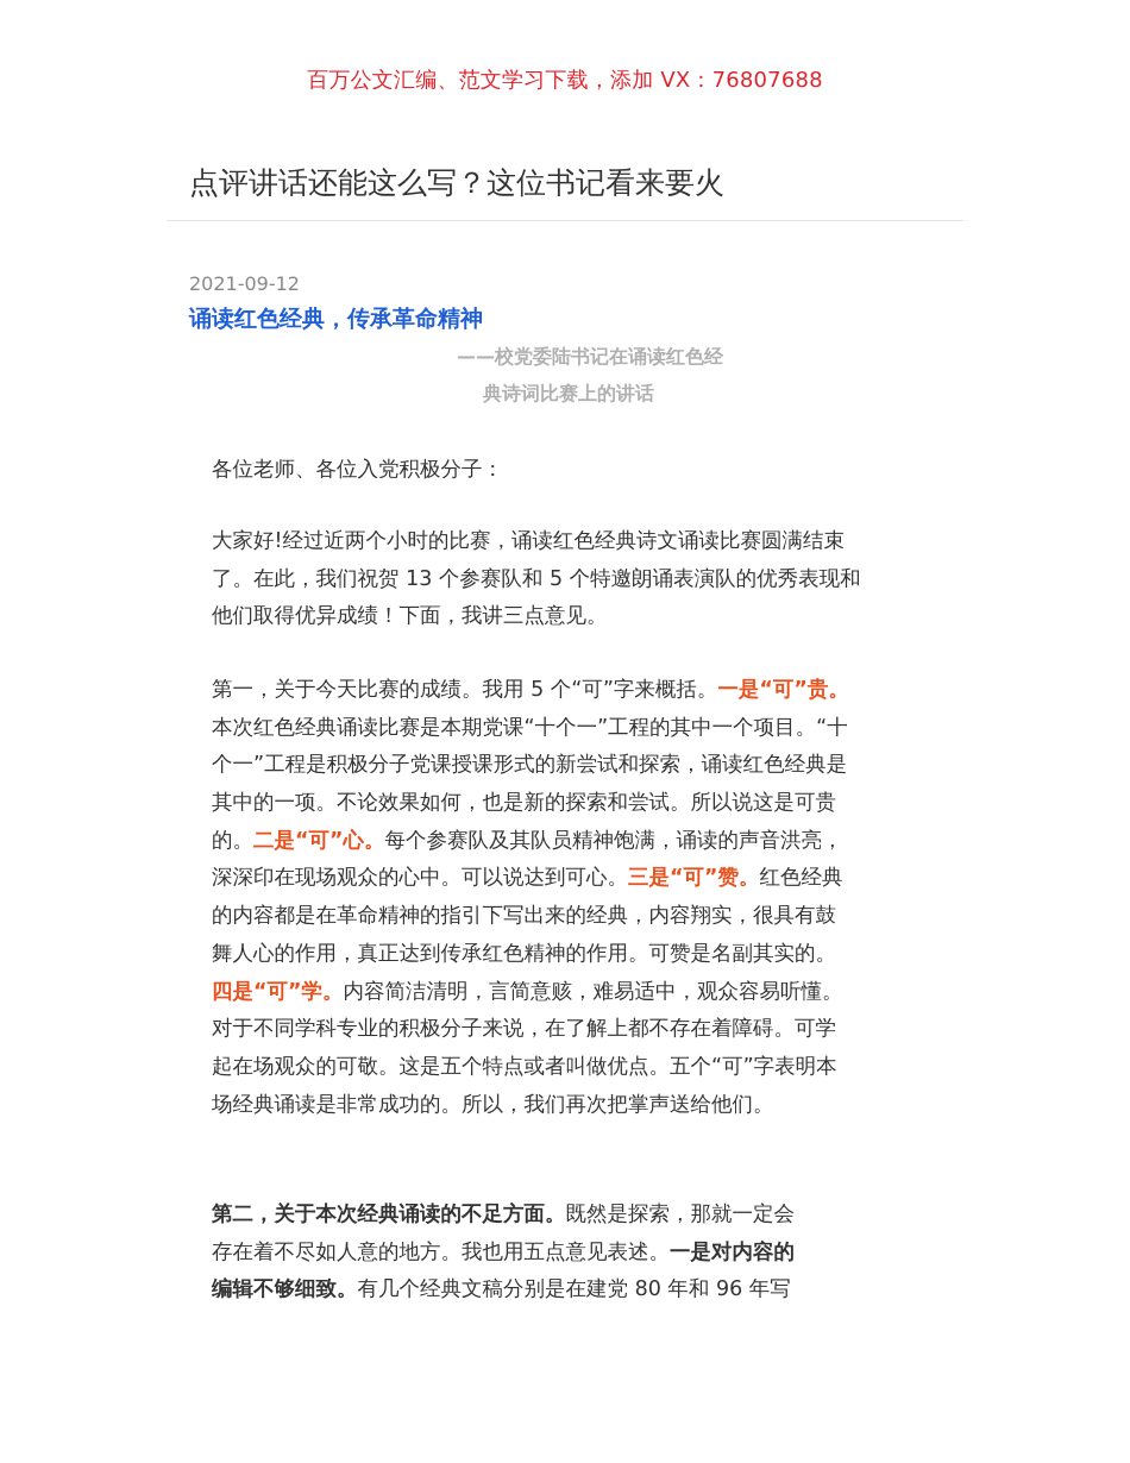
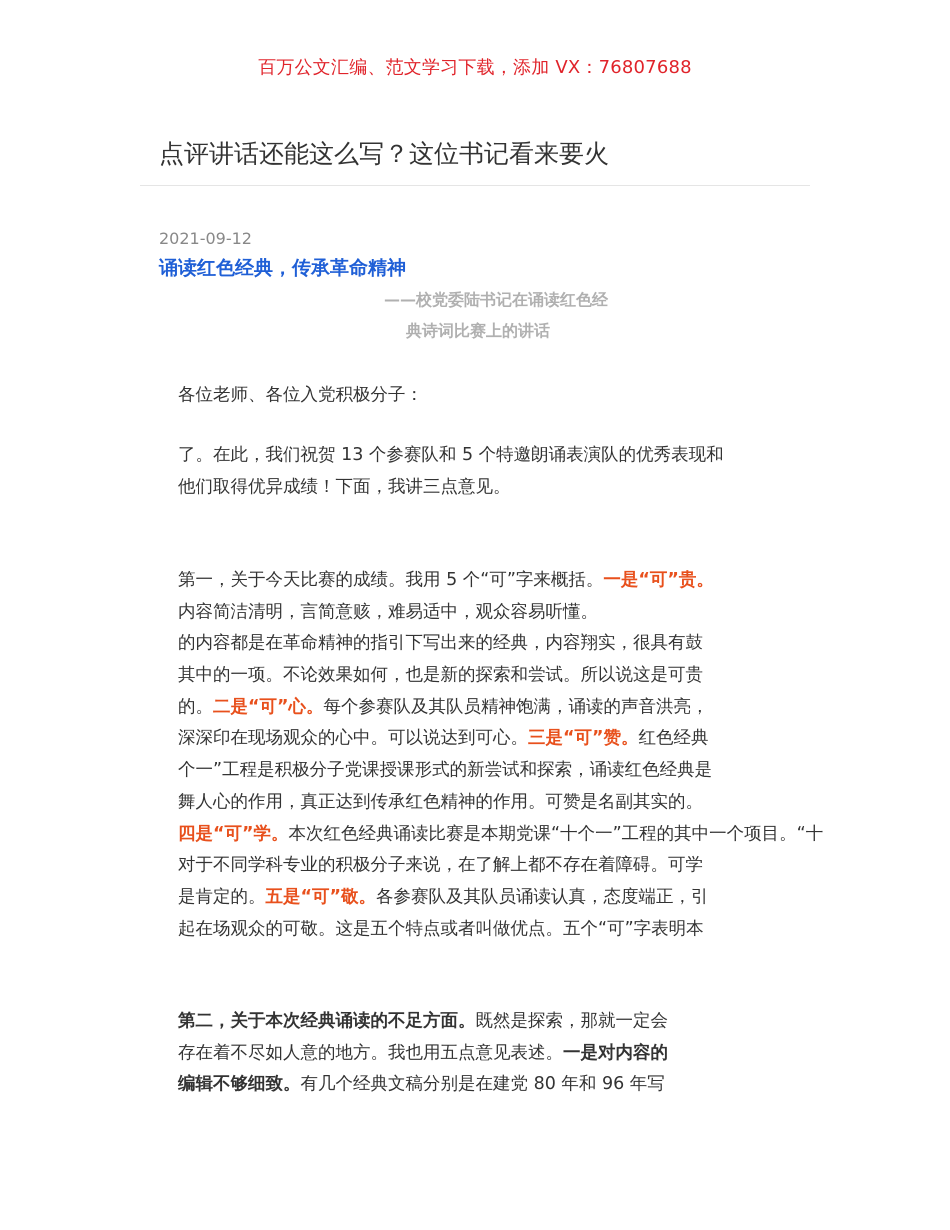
  百万公文汇编、范文学习下载，添加 VX：76807688
  点评讲话还能这么写？这位书记看来要火
  2021-09-12
  诵读红色经典，传承革命精神
  ——校党委陆书记在诵读红色经
  典诗词比赛上的讲话
  各位老师、各位入党积极分子：
- 大家好!经过近两个小时的比赛，诵读红色经典诗文诵读比赛圆满结束
  了。在此，我们祝贺 13 个参赛队和 5 个特邀朗诵表演队的优秀表现和
  他们取得优异成绩！下面，我讲三点意见。
  第一，关于今天比赛的成绩。我用 5 个“可”字来概括。一是“可”贵。
- 本次红色经典诵读比赛是本期党课“十个一”工程的其中一个项目。“十
+ 内容简洁清明，言简意赅，难易适中，观众容易听懂。
- 个一”工程是积极分子党课授课形式的新尝试和探索，诵读红色经典是
+ 的内容都是在革命精神的指引下写出来的经典，内容翔实，很具有鼓
  其中的一项。不论效果如何，也是新的探索和尝试。所以说这是可贵
  的。二是“可”心。每个参赛队及其队员精神饱满，诵读的声音洪亮，
  深深印在现场观众的心中。可以说达到可心。三是“可”赞。红色经典
- 的内容都是在革命精神的指引下写出来的经典，内容翔实，很具有鼓
+ 个一”工程是积极分子党课授课形式的新尝试和探索，诵读红色经典是
  舞人心的作用，真正达到传承红色精神的作用。可赞是名副其实的。
- 四是“可”学。内容简洁清明，言简意赅，难易适中，观众容易听懂。
+ 四是“可”学。本次红色经典诵读比赛是本期党课“十个一”工程的其中一个项目。“十
  对于不同学科专业的积极分子来说，在了解上都不存在着障碍。可学
+ 是肯定的。五是“可”敬。各参赛队及其队员诵读认真，态度端正，引
  起在场观众的可敬。这是五个特点或者叫做优点。五个“可”字表明本
- 场经典诵读是非常成功的。所以，我们再次把掌声送给他们。
  第二，关于本次经典诵读的不足方面。既然是探索，那就一定会
  存在着不尽如人意的地方。我也用五点意见表述。一是对内容的
  编辑不够细致。有几个经典文稿分别是在建党 80 年和 96 年写
